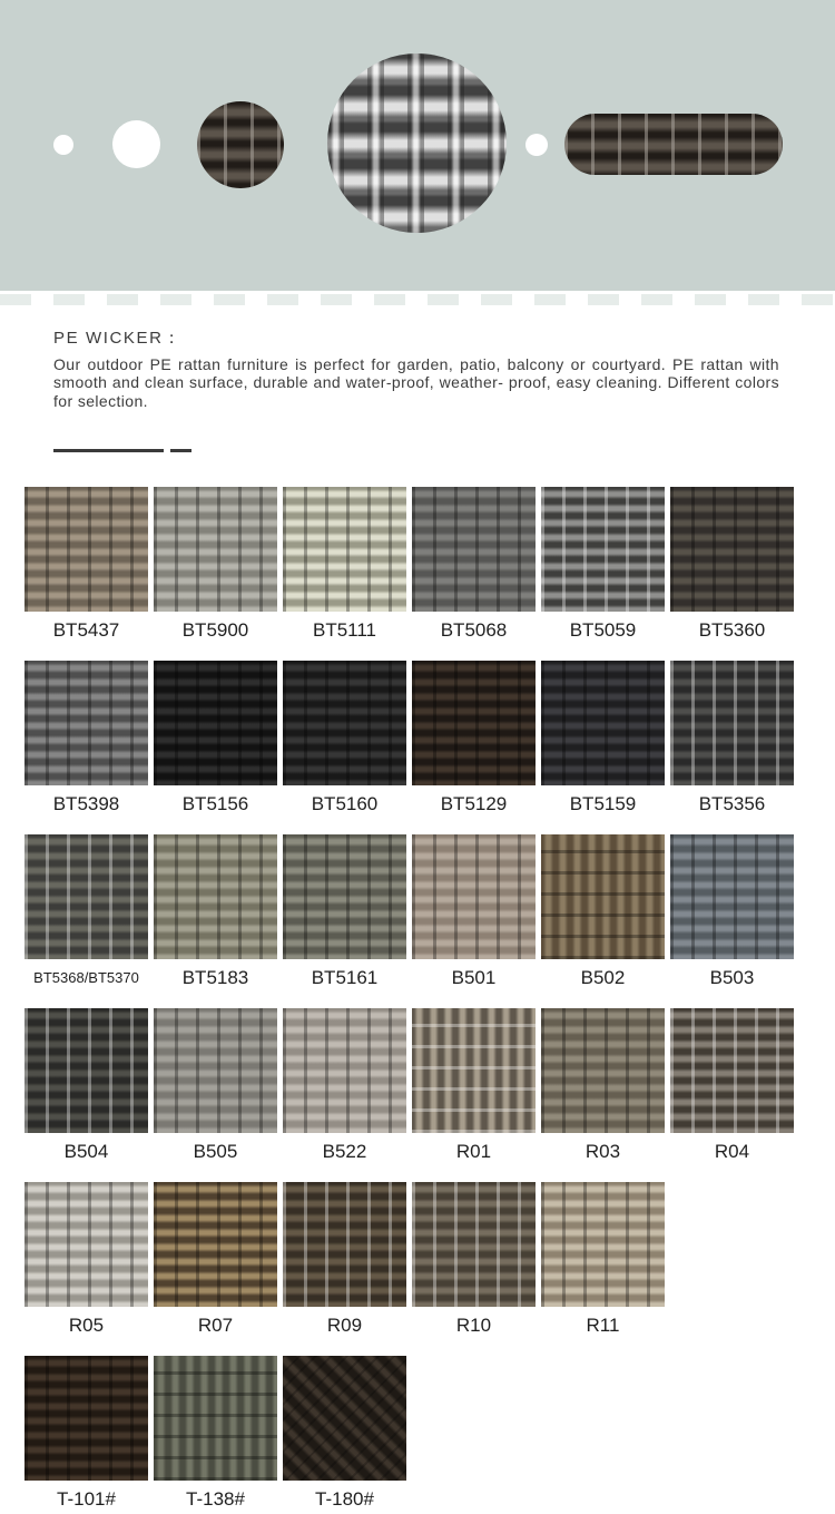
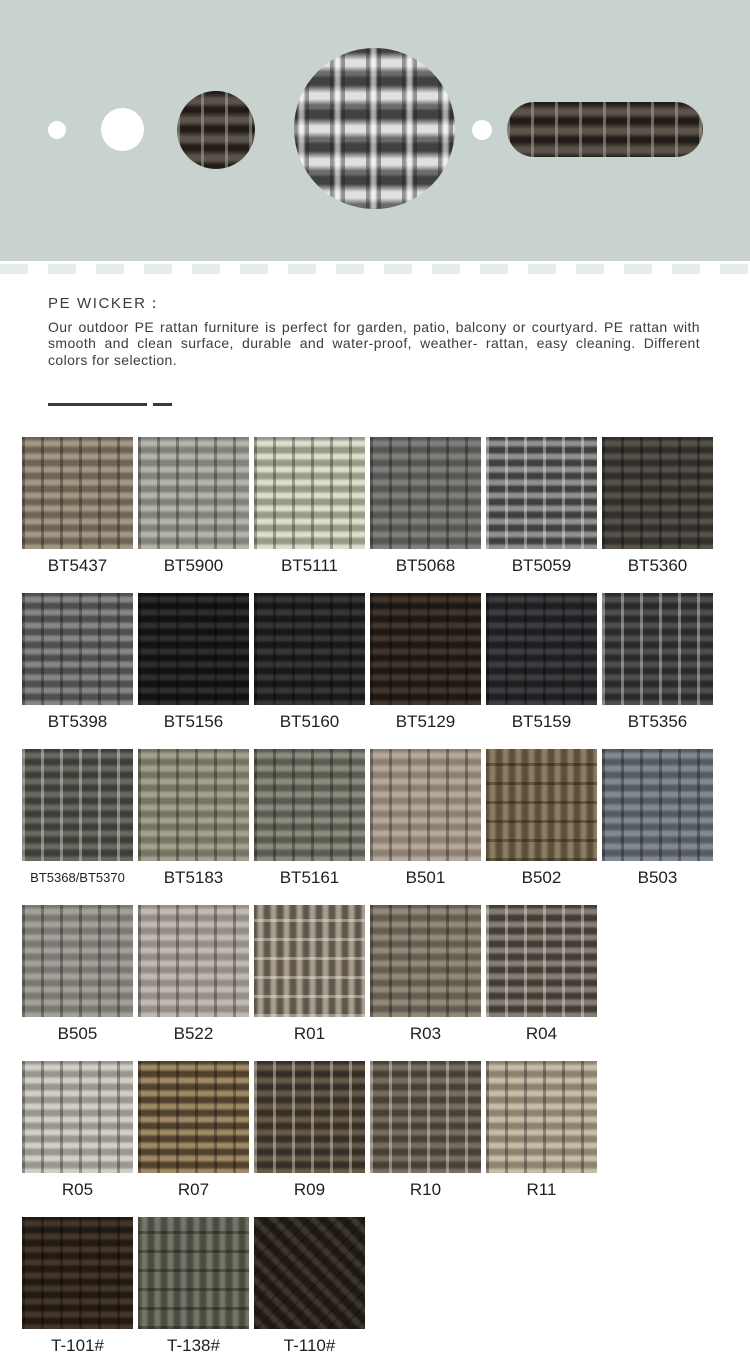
  PE WICKER：
- Our outdoor PE rattan furniture is perfect for garden, patio, balcony or courtyard. PE rattan with smooth and clean surface, durable and water-proof, weather- proof, easy cleaning. Different colors for selection.
+ Our outdoor PE rattan furniture is perfect for garden, patio, balcony or courtyard. PE rattan with smooth and clean surface, durable and water-proof, weather- rattan, easy cleaning. Different colors for selection.
  BT5437
  BT5900
  BT5111
  BT5068
  BT5059
  BT5360
  BT5398
  BT5156
  BT5160
  BT5129
  BT5159
  BT5356
  BT5368/BT5370
  BT5183
  BT5161
  B501
  B502
  B503
- B504
  B505
  B522
  R01
  R03
  R04
  R05
  R07
  R09
  R10
  R11
  T-101#
  T-138#
- T-180#
+ T-110#
